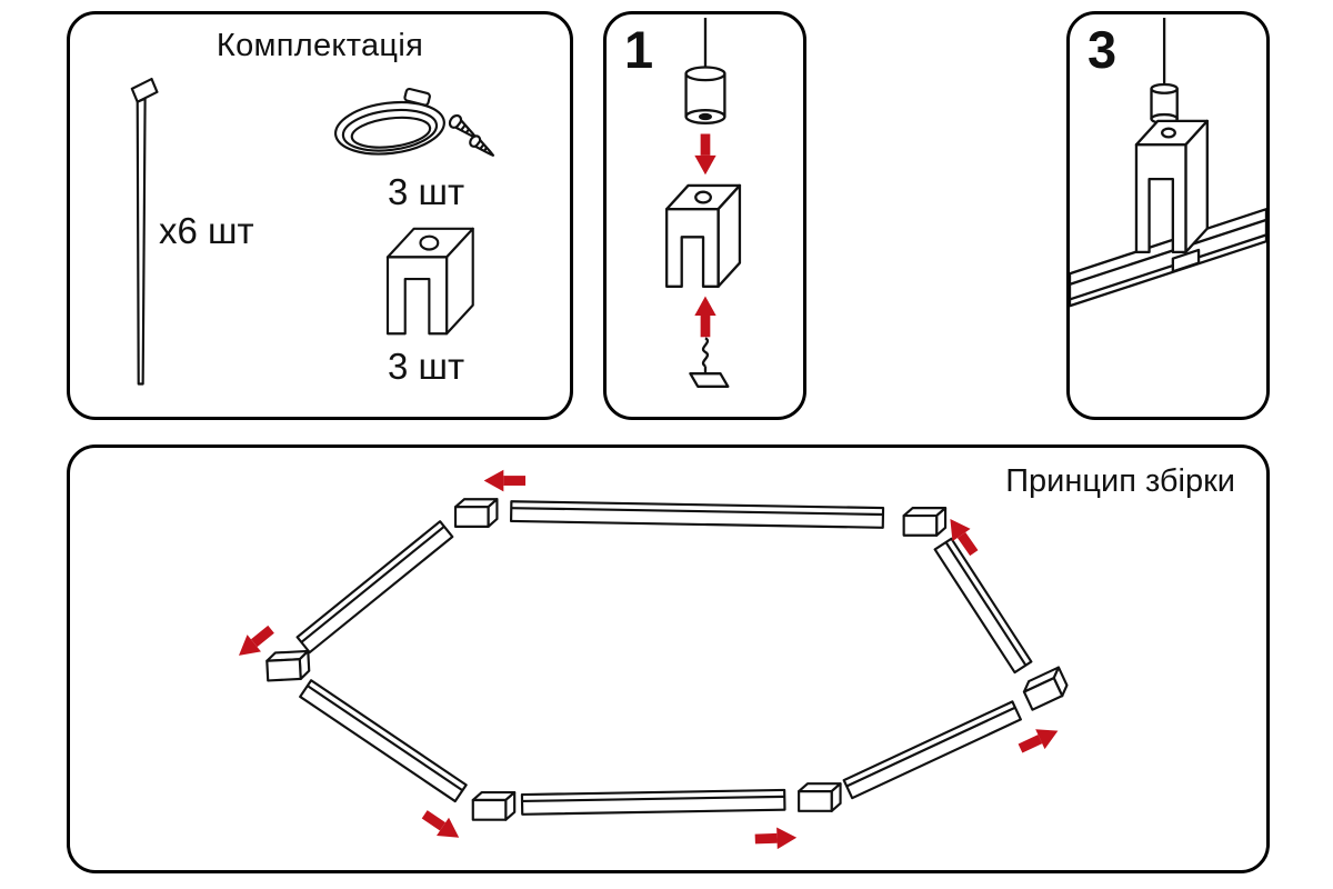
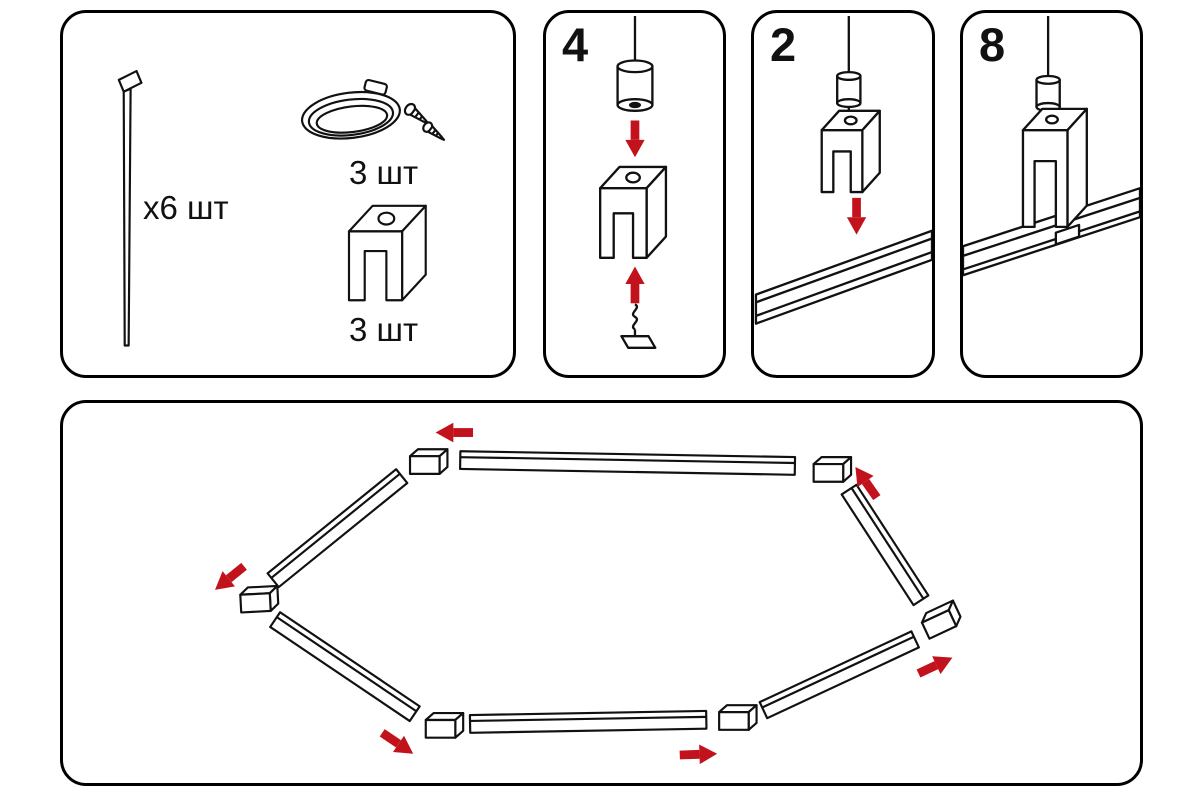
- Комплектація
  х6 шт
  3 шт
  3 шт
- 1
+ 4
+ 2
- 3
+ 8
- Принцип збірки
